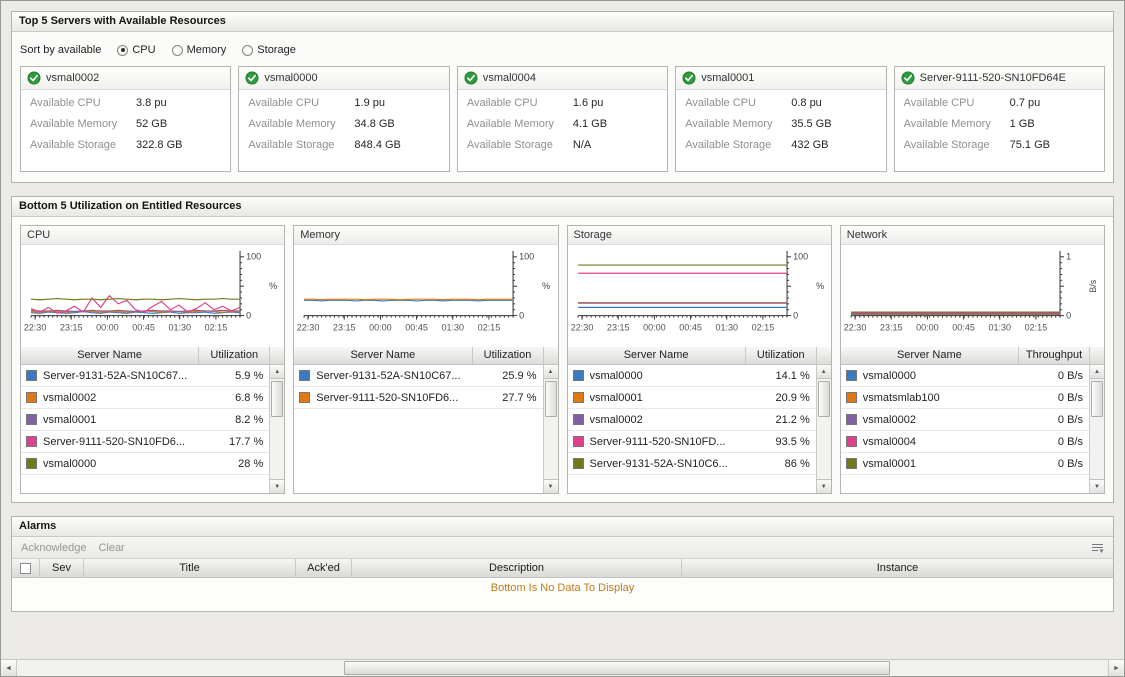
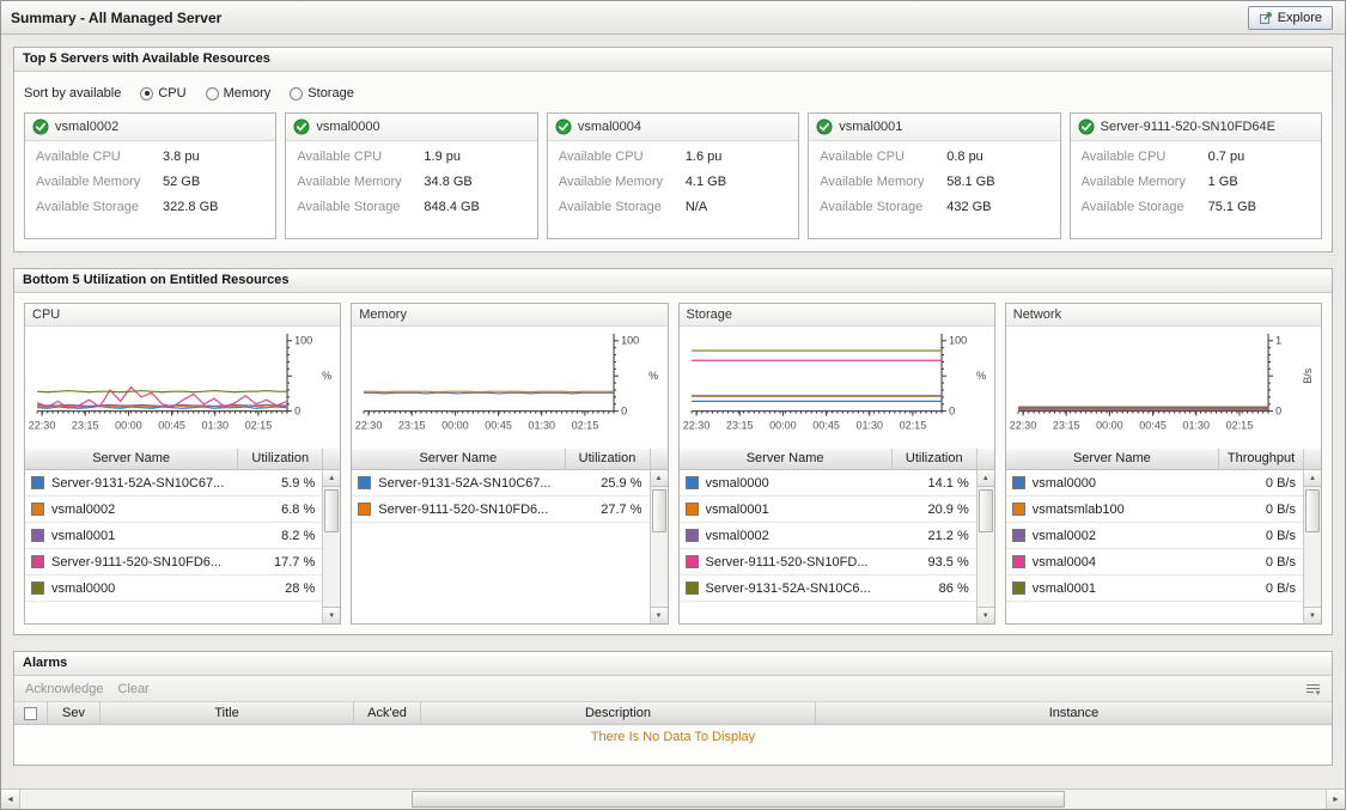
+ Summary - All Managed Server
+ Explore
  Top 5 Servers with Available Resources
  Sort by available
  CPU
  Memory
  Storage
  vsmal0002
  Available CPU
  3.8 pu
  Available Memory
  52 GB
  Available Storage
  322.8 GB
  vsmal0000
  Available CPU
  1.9 pu
  Available Memory
  34.8 GB
  Available Storage
  848.4 GB
  vsmal0004
  Available CPU
  1.6 pu
  Available Memory
  4.1 GB
  Available Storage
  N/A
  vsmal0001
  Available CPU
  0.8 pu
  Available Memory
- 35.5 GB
+ 58.1 GB
  Available Storage
  432 GB
  Server-9111-520-SN10FD64E
  Available CPU
  0.7 pu
  Available Memory
  1 GB
  Available Storage
  75.1 GB
  Bottom 5 Utilization on Entitled Resources
  CPU
  100
  0
  %
  22:30
  23:15
  00:00
  00:45
  01:30
  02:15
  Server Name
  Utilization
  Server-9131-52A-SN10C67...
  5.9 %
  vsmal0002
  6.8 %
  vsmal0001
  8.2 %
  Server-9111-520-SN10FD6...
  17.7 %
  vsmal0000
  28 %
  Memory
  100
  0
  %
  22:30
  23:15
  00:00
  00:45
  01:30
  02:15
  Server Name
  Utilization
  Server-9131-52A-SN10C67...
  25.9 %
  Server-9111-520-SN10FD6...
  27.7 %
  Storage
  100
  0
  %
  22:30
  23:15
  00:00
  00:45
  01:30
  02:15
  Server Name
  Utilization
  vsmal0000
  14.1 %
  vsmal0001
  20.9 %
  vsmal0002
  21.2 %
  Server-9111-520-SN10FD...
  93.5 %
  Server-9131-52A-SN10C6...
  86 %
  Network
  1
  0
  22:30
  23:15
  00:00
  00:45
  01:30
  02:15
  Server Name
  Throughput
  vsmal0000
  0 B/s
  vsmatsmlab100
  0 B/s
  vsmal0002
  0 B/s
  vsmal0004
  0 B/s
  vsmal0001
  0 B/s
  Alarms
  Acknowledge
  Clear
  Sev
  Title
  Ack'ed
  Description
  Instance
- Bottom Is No Data To Display
+ There Is No Data To Display
